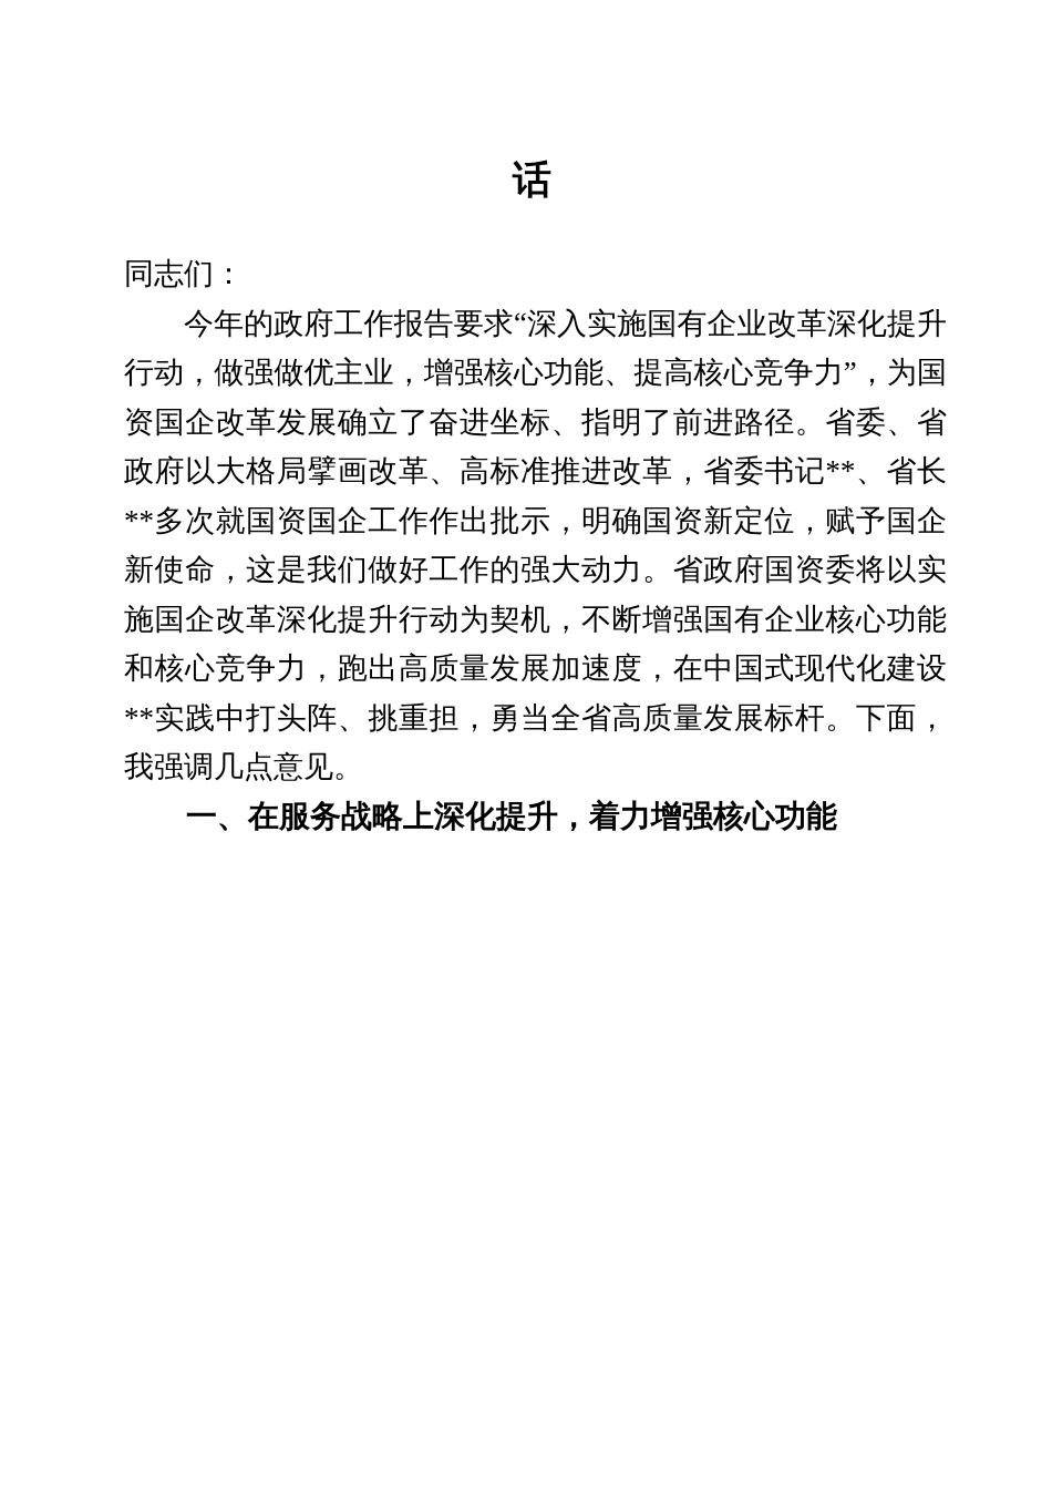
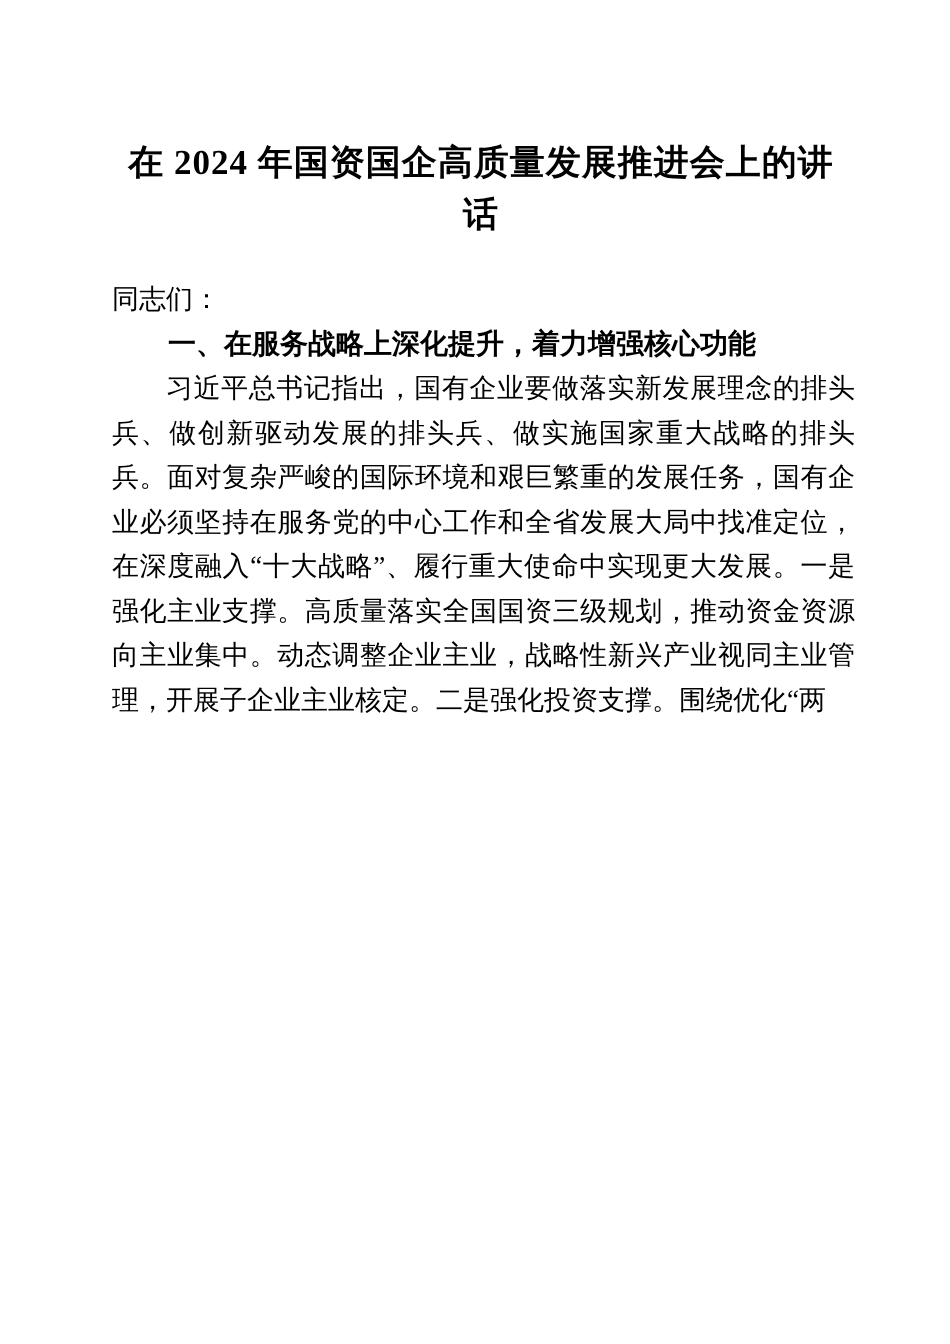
+ 在 2024 年国资国企高质量发展推进会上的讲
  话
  同志们：
- 今年的政府工作报告要求“深入实施国有企业改革深化提升行动，做强做优主业，增强核心功能、提高核心竞争力”，为国资国企改革发展确立了奋进坐标、指明了前进路径。省委、省政府以大格局擘画改革、高标准推进改革，省委书记**、省长**多次就国资国企工作作出批示，明确国资新定位，赋予国企新使命，这是我们做好工作的强大动力。省政府国资委将以实施国企改革深化提升行动为契机，不断增强国有企业核心功能和核心竞争力，跑出高质量发展加速度，在中国式现代化建设**实践中打头阵、挑重担，勇当全省高质量发展标杆。下面，我强调几点意见。
  一、在服务战略上深化提升，着力增强核心功能
+ 习近平总书记指出，国有企业要做落实新发展理念的排头兵、做创新驱动发展的排头兵、做实施国家重大战略的排头兵。面对复杂严峻的国际环境和艰巨繁重的发展任务，国有企业必须坚持在服务党的中心工作和全省发展大局中找准定位，在深度融入“十大战略”、履行重大使命中实现更大发展。一是强化主业支撑。高质量落实全国国资三级规划，推动资金资源向主业集中。动态调整企业主业，战略性新兴产业视同主业管理，开展子企业主业核定。二是强化投资支撑。围绕优化“两
